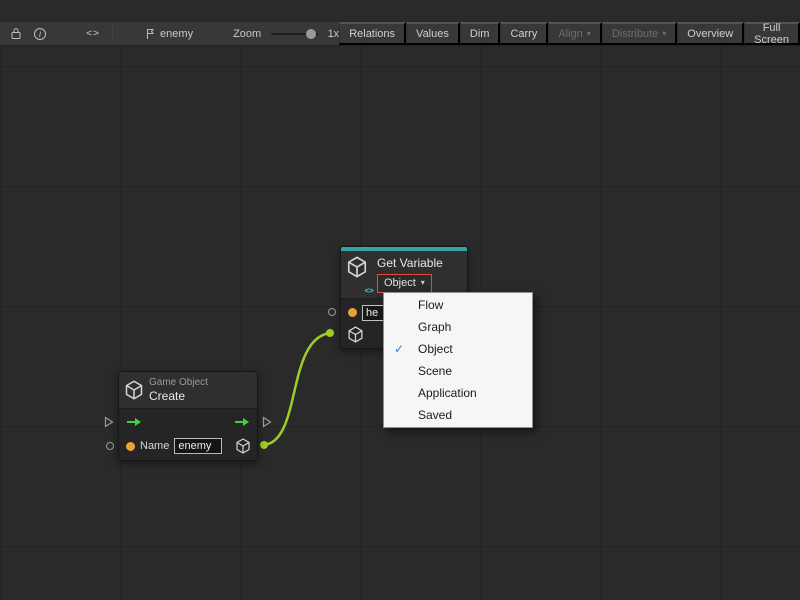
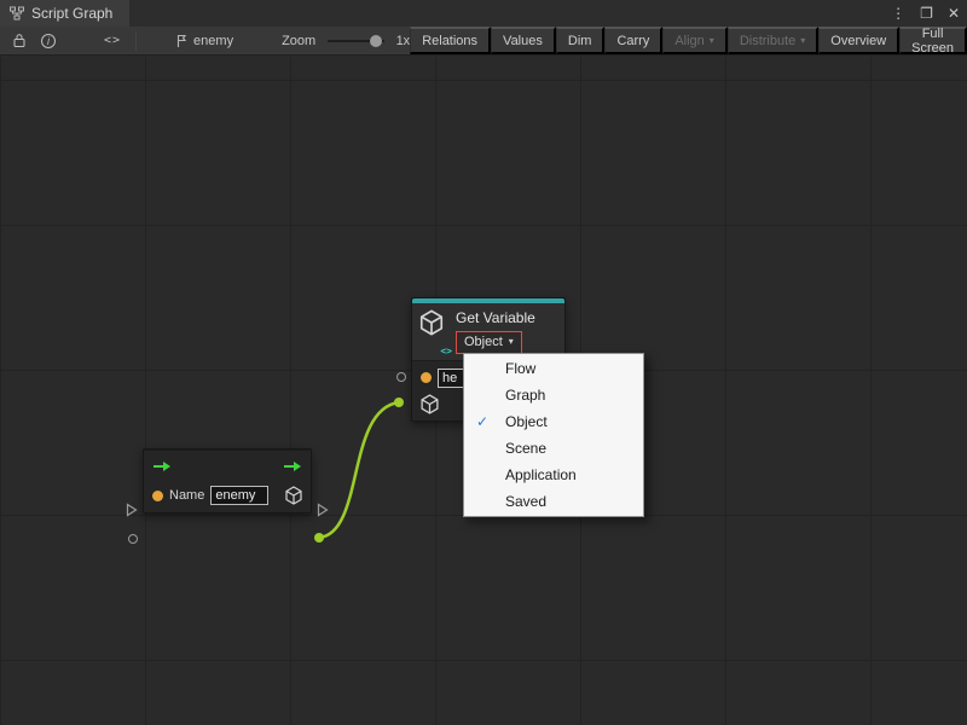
+ Script Graph
+ ⋮
+ ❐
+ ✕
  i
  <>
  enemy
  Zoom
  1x
  Relations
  Values
  Dim
  Carry
  Align
  ▾
  Distribute
  ▾
  Overview
  Full Screen
  <>
  Get Variable
  Object
  ▾
  he
  Flow
  Graph
  ✓
  Object
  Scene
  Application
  Saved
- Game Object
- Create
  Name
  enemy
